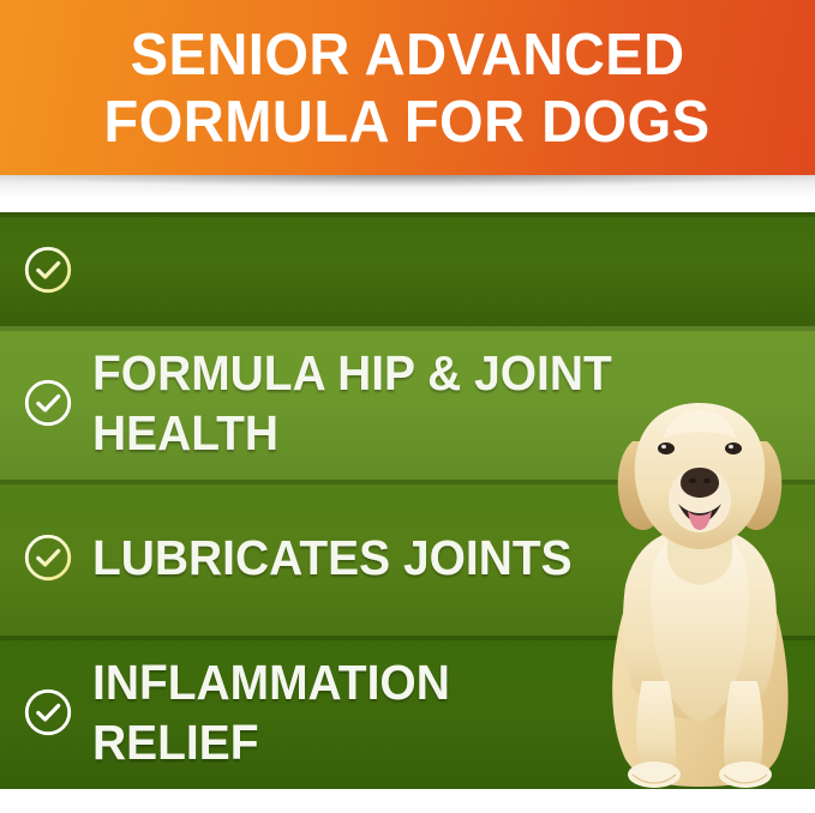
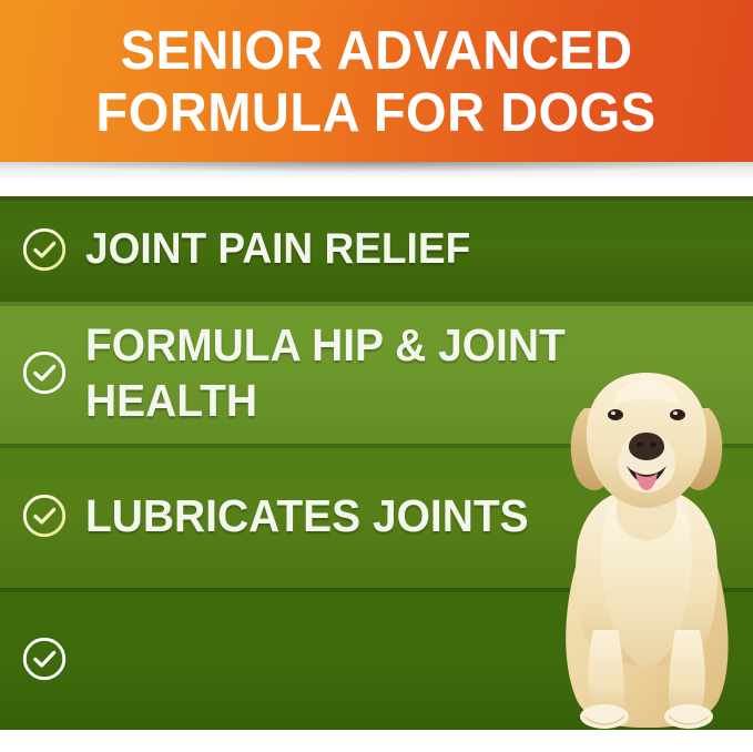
  SENIOR ADVANCED
  FORMULA FOR DOGS
+ JOINT PAIN RELIEF
  FORMULA HIP & JOINT HEALTH
  LUBRICATES JOINTS
- INFLAMMATION RELIEF
